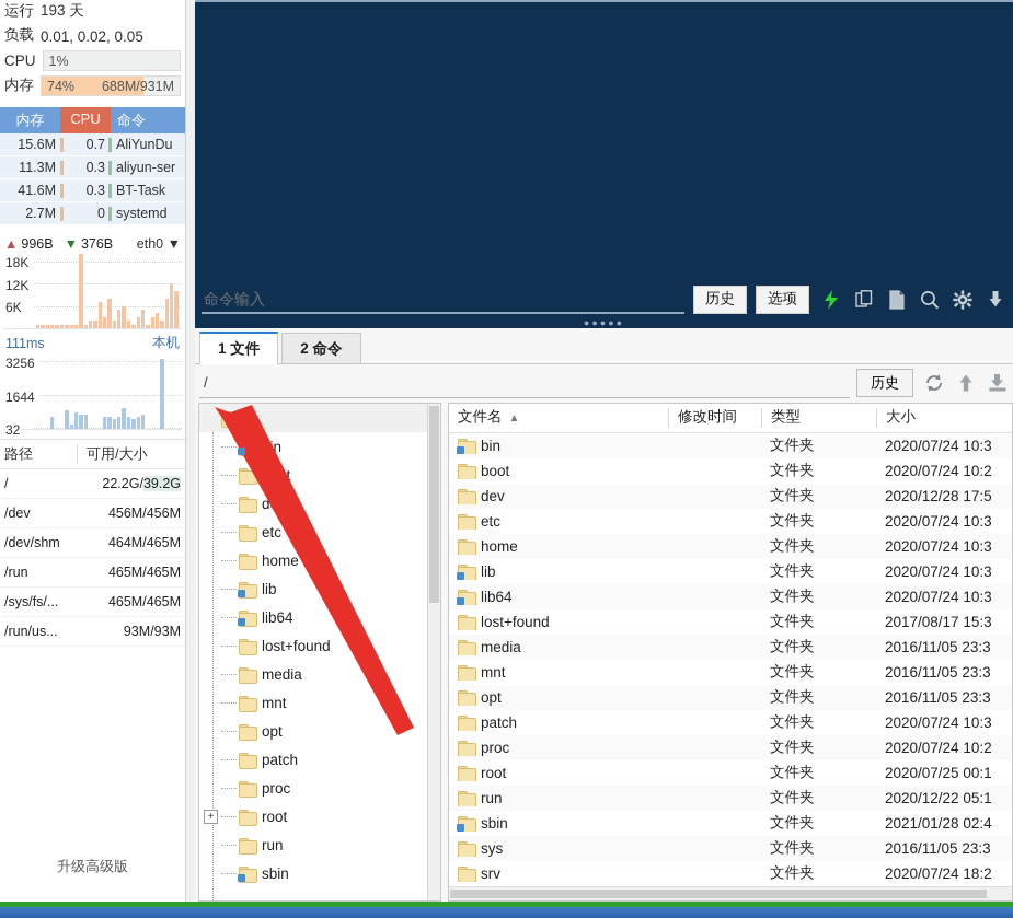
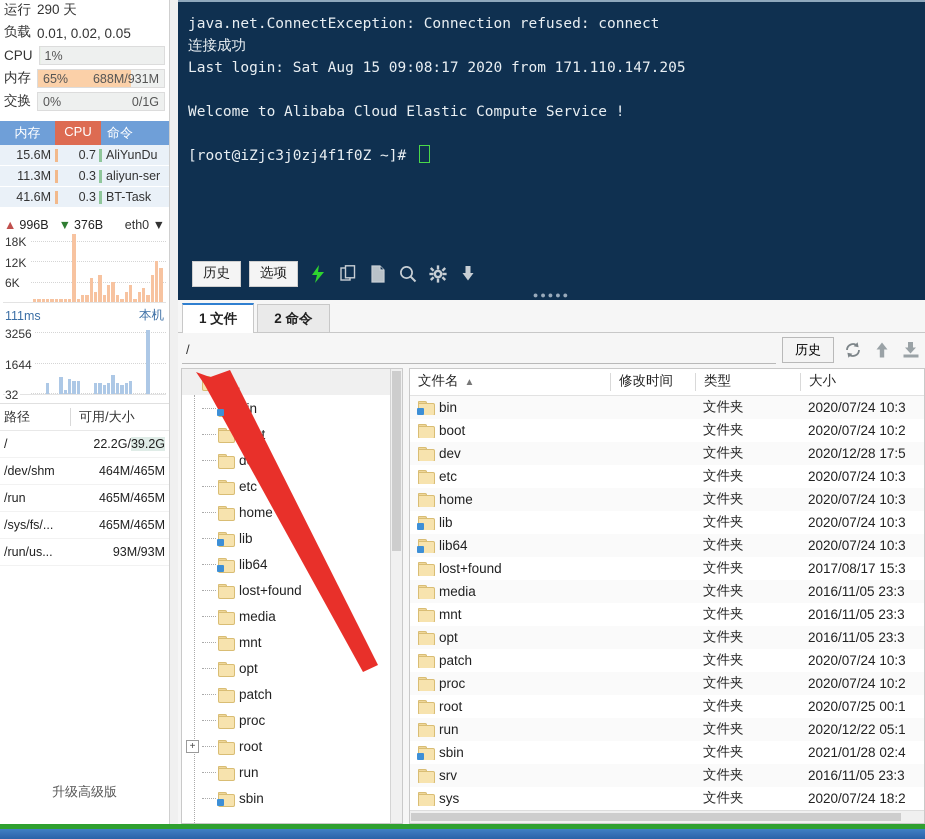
  运行
- 193 天
+ 290 天
  负载
  0.01, 0.02, 0.05
  CPU
  1%
  内存
- 74%
+ 65%
  688M/931M
+ 交换
+ 0%
+ 0/1G
  内存
  CPU
  命令
  15.6M
  0.7
  AliYunDu
  11.3M
  0.3
  aliyun-ser
  41.6M
  0.3
  BT-Task
- 2.7M
- 0
- systemd
  ▲
  996B
  ▼
  376B
  eth0 ▼
  6K
  12K
  18K
  111ms
  本机
  32
  1644
  3256
  路径
  可用/大小
  /
  22.2G/39.2G
- /dev
- 456M/456M
  /dev/shm
  464M/465M
  /run
  465M/465M
  /sys/fs/...
  465M/465M
  /run/us...
  93M/93M
  升级高级版
+ java.net.ConnectException: Connection refused: connect
+ 连接成功
+ Last login: Sat Aug 15 09:08:17 2020 from 171.110.147.205
+ Welcome to Alibaba Cloud Elastic Compute Service !
+ [root@iZjc3j0zj4f1f0Z ~]#
  ●●●●●
- 命令输入
  历史
  选项
  1 文件
  2 命令
  /
  历史
  etc
  home
  lib
  lib64
  lost+found
  media
  mnt
  opt
  patch
  proc
  +
  root
  run
  sbin
  文件名
  ▲
  修改时间
  类型
  大小
  bin
  文件夹
  2020/07/24 10:3
  boot
  文件夹
  2020/07/24 10:2
  dev
  文件夹
  2020/12/28 17:5
  etc
  文件夹
  2020/07/24 10:3
  home
  文件夹
  2020/07/24 10:3
  lib
  文件夹
  2020/07/24 10:3
  lib64
  文件夹
  2020/07/24 10:3
  lost+found
  文件夹
  2017/08/17 15:3
  media
  文件夹
  2016/11/05 23:3
  mnt
  文件夹
  2016/11/05 23:3
  opt
  文件夹
  2016/11/05 23:3
  patch
  文件夹
  2020/07/24 10:3
  proc
  文件夹
  2020/07/24 10:2
  root
  文件夹
  2020/07/25 00:1
  run
  文件夹
  2020/12/22 05:1
  sbin
  文件夹
  2021/01/28 02:4
- sys
+ srv
  文件夹
  2016/11/05 23:3
- srv
+ sys
  文件夹
  2020/07/24 18:2
